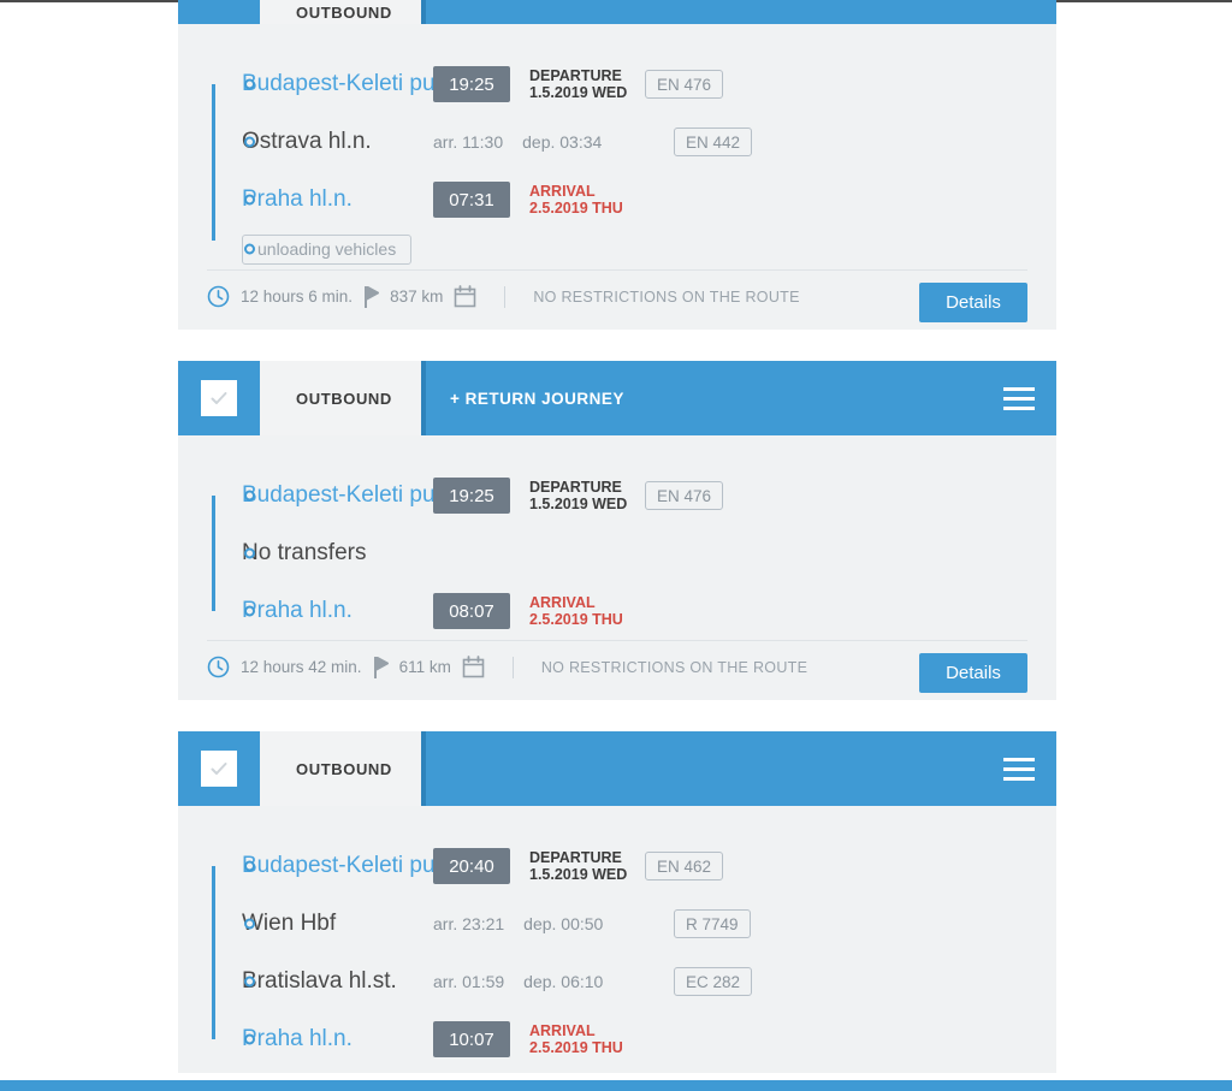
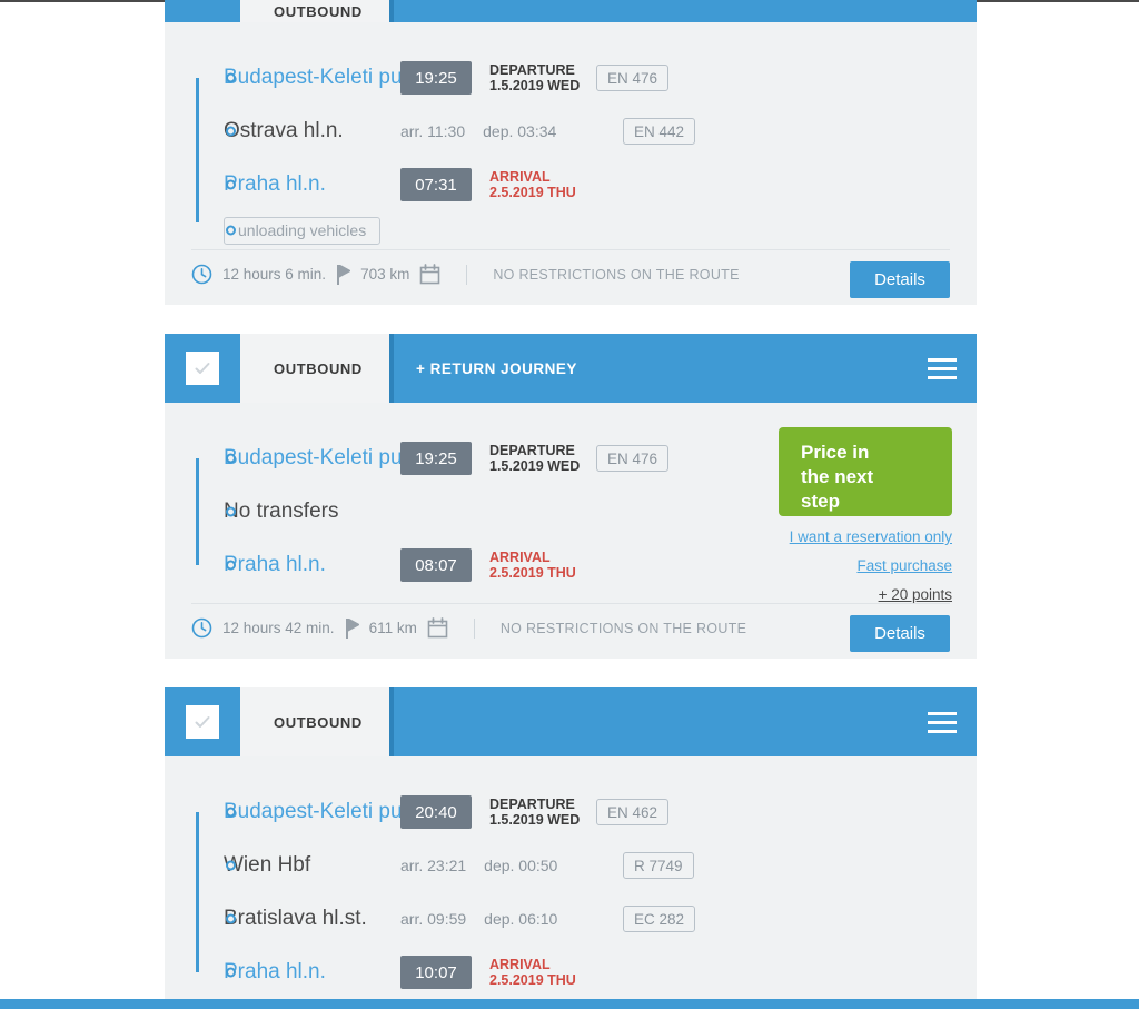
  OUTBOUND
  udapest-Keleti pu
  19:25
  DEPARTURE
  1.5.2019 WED
  EN 476
  strava hl.n.
  arr. 11:30
  dep. 03:34
  EN 442
  raha hl.n.
  07:31
  ARRIVAL
  2.5.2019 THU
  unloading vehicles
  12 hours 6 min.
- 837 km
+ 703 km
  NO RESTRICTIONS ON THE ROUTE
  Details
  OUTBOUND
  + RETURN JOURNEY
  udapest-Keleti pu
  19:25
  DEPARTURE
  1.5.2019 WED
  EN 476
  o transfers
  raha hl.n.
  08:07
  ARRIVAL
  2.5.2019 THU
+ Price in
+ the next
+ step
+ I want a reservation only
+ Fast purchase
+ + 20 points
  12 hours 42 min.
  611 km
  NO RESTRICTIONS ON THE ROUTE
  Details
  OUTBOUND
  udapest-Keleti pu
  20:40
  DEPARTURE
  1.5.2019 WED
  EN 462
  ien Hbf
  arr. 23:21
  dep. 00:50
  R 7749
  ratislava hl.st.
- arr. 01:59
+ arr. 09:59
  dep. 06:10
  EC 282
  raha hl.n.
  10:07
  ARRIVAL
  2.5.2019 THU
